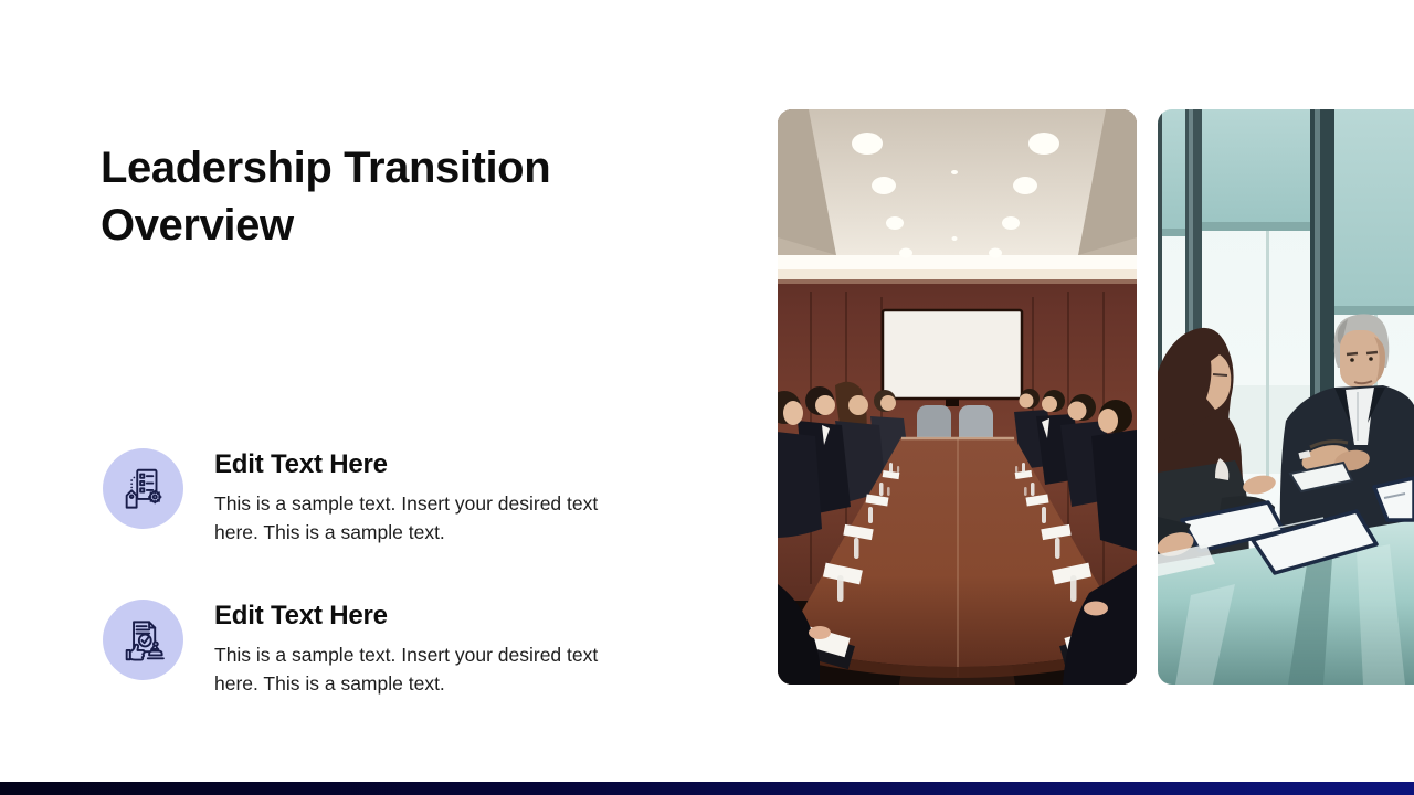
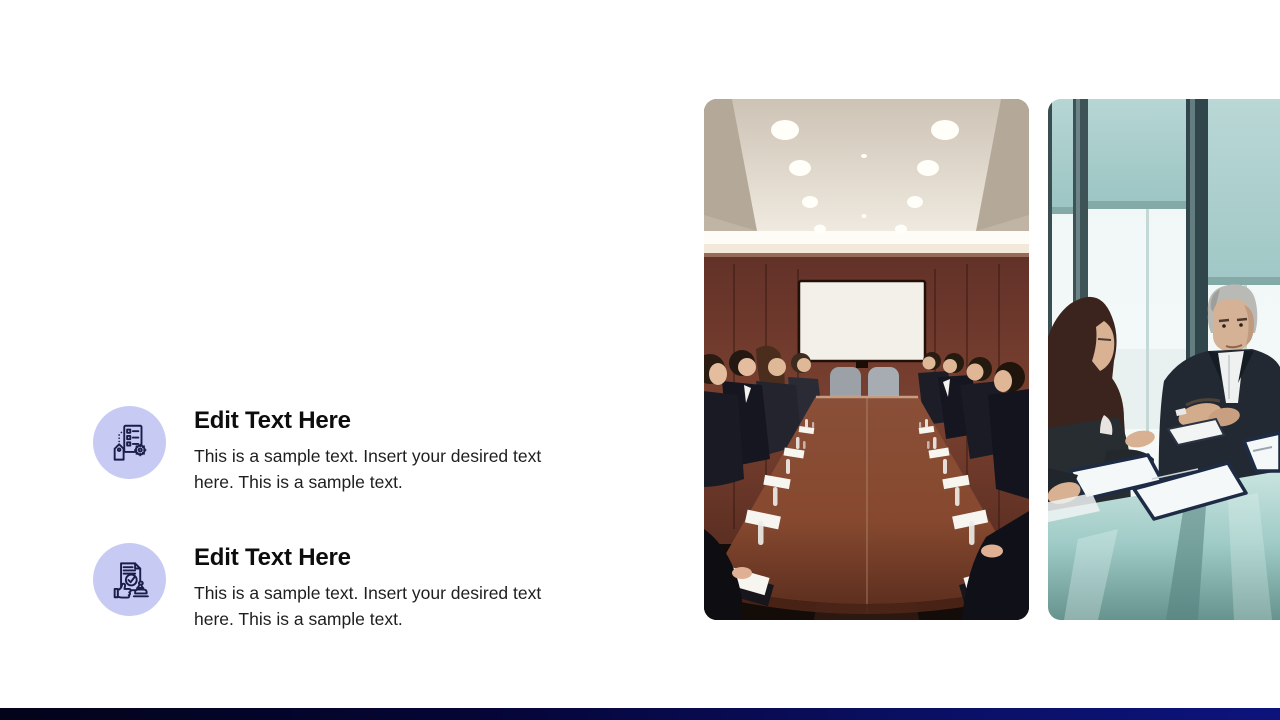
- Leadership Transition Overview
  Edit Text Here
  This is a sample text. Insert your desired text here. This is a sample text.
  Edit Text Here
  This is a sample text. Insert your desired text here. This is a sample text.
